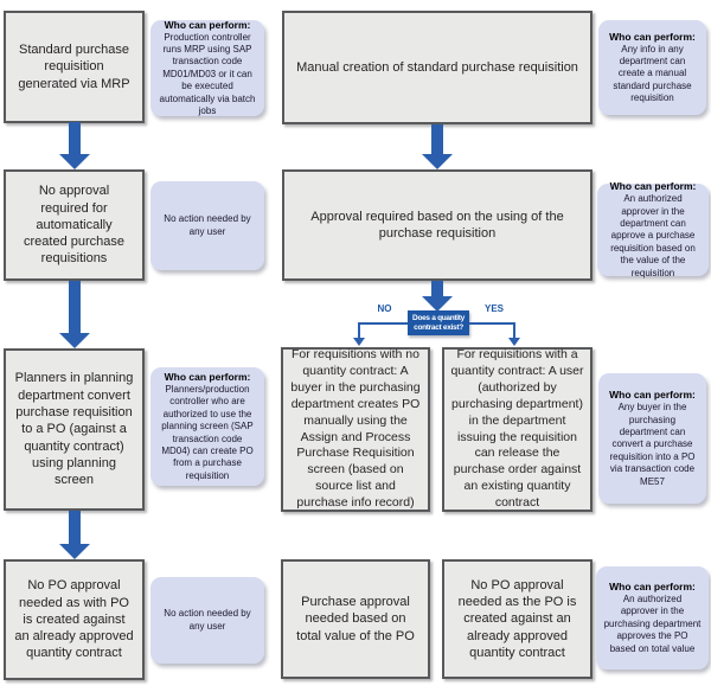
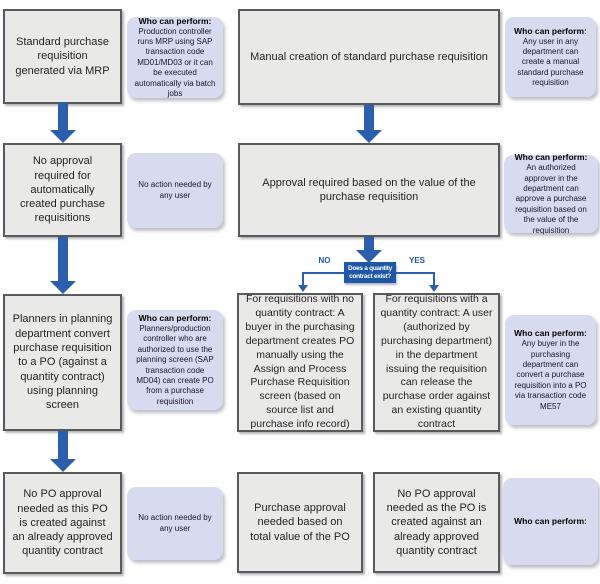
  Standard purchase requisition generated via MRP
  Who can perform:
  Production controller runs MRP using SAP transaction code MD01/MD03 or it can be executed automatically via batch jobs
  No approval required for automatically created purchase requisitions
  No action needed by any user
  Planners in planning department convert purchase requisition to a PO (against a quantity contract) using planning screen
  Who can perform:
  Planners/production controller who are authorized to use the planning screen (SAP transaction code MD04) can create PO from a purchase requisition
- No PO approval needed as with PO is created against an already approved quantity contract
+ No PO approval needed as this PO is created against an already approved quantity contract
  No action needed by any user
  Manual creation of standard purchase requisition
  Who can perform:
- Any info in any department can create a manual standard purchase requisition
+ Any user in any department can create a manual standard purchase requisition
- Approval required based on the using of the purchase requisition
+ Approval required based on the value of the purchase requisition
  Who can perform:
  An authorized approver in the department can approve a purchase requisition based on the value of the requisition
  NO
  YES
  For requisitions with no quantity contract: A buyer in the purchasing department creates PO manually using the Assign and Process Purchase Requisition screen (based on source list and purchase info record)
  For requisitions with a quantity contract: A user (authorized by purchasing department) in the department issuing the requisition can release the purchase order against an existing quantity contract
  Who can perform:
  Any buyer in the purchasing department can convert a purchase requisition into a PO via transaction code ME57
  Purchase approval needed based on total value of the PO
  No PO approval needed as the PO is created against an already approved quantity contract
  Who can perform:
- An authorized approver in the purchasing department approves the PO based on total value
